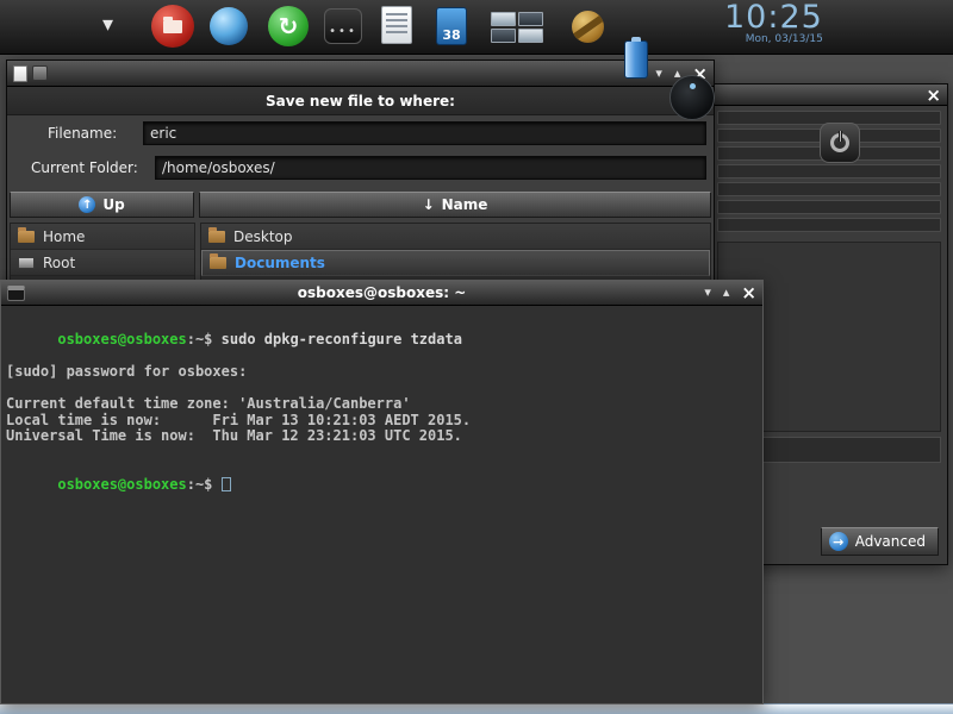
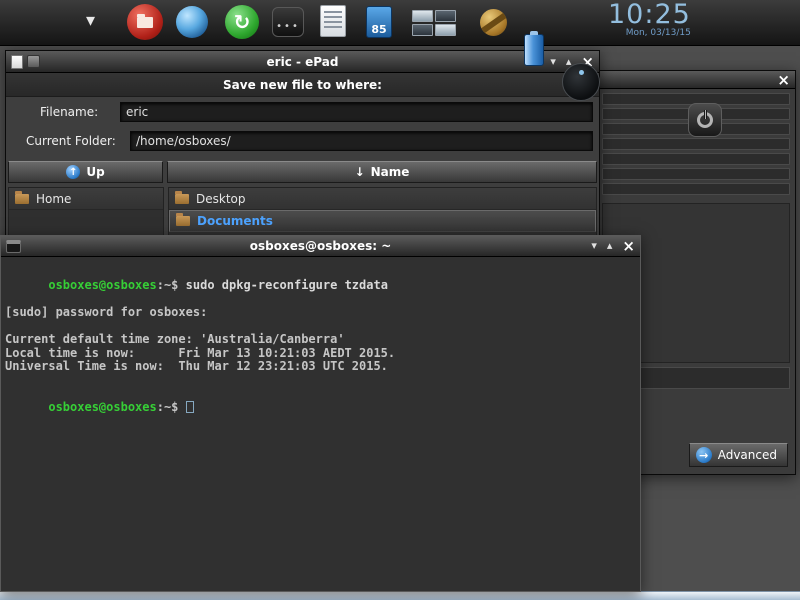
  ▾
  ↻
  •••
- 38
+ 85
  10:25
  Mon, 03/13/15
  ×
  →
  Advanced
+ eric - ePad
  ▾
  ▴
  ×
  Save new file to where:
  Filename:
  eric
  Current Folder:
  /home/osboxes/
  ↑
  Up
  ↓
  Name
  Home
- Root
  Desktop
  Documents
  osboxes@osboxes: ~
  ▾
  ▴
  ×
  osboxes@osboxes:~$ sudo dpkg-reconfigure tzdata
  [sudo] password for osboxes:
  Current default time zone: 'Australia/Canberra'
  Local time is now: Fri Mar 13 10:21:03 AEDT 2015.
  Universal Time is now: Thu Mar 12 23:21:03 UTC 2015.
  osboxes@osboxes:~$
